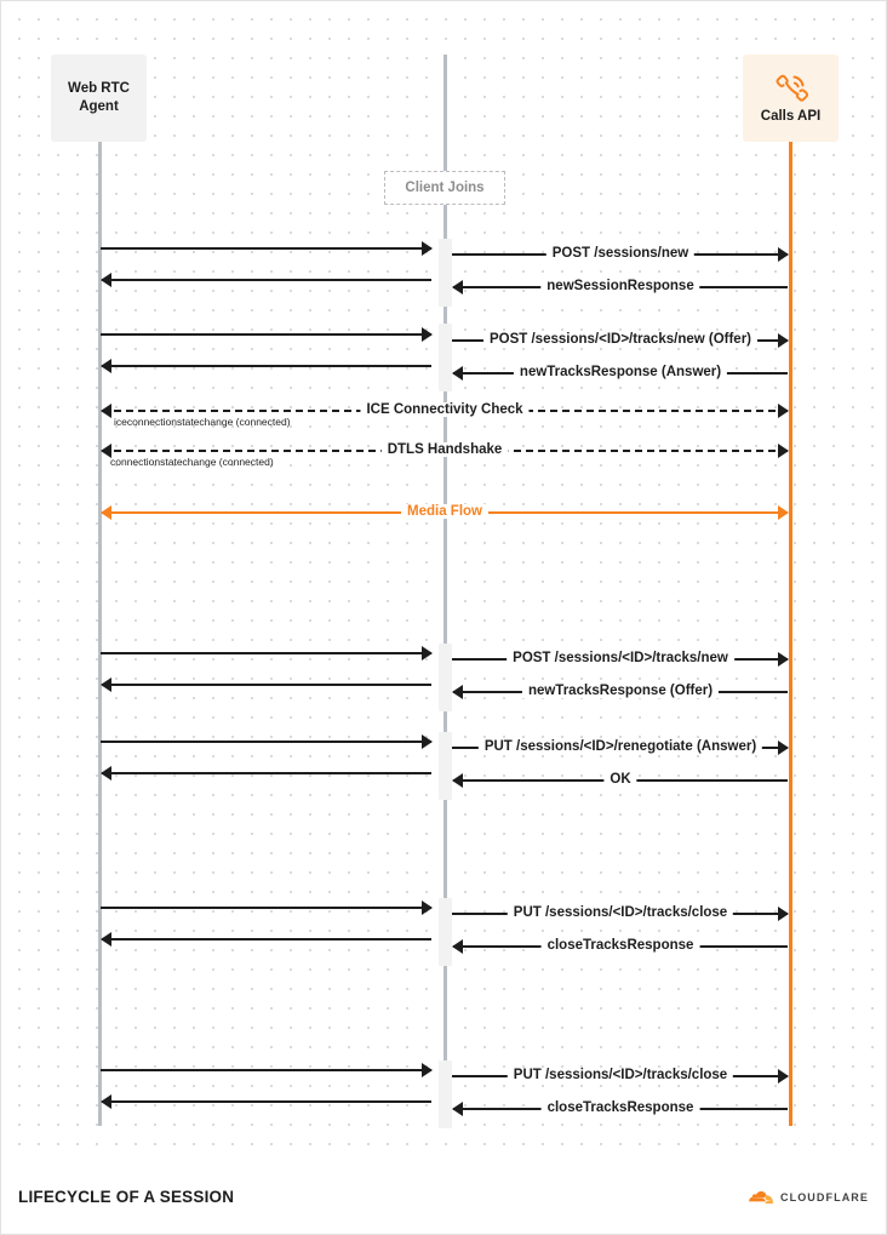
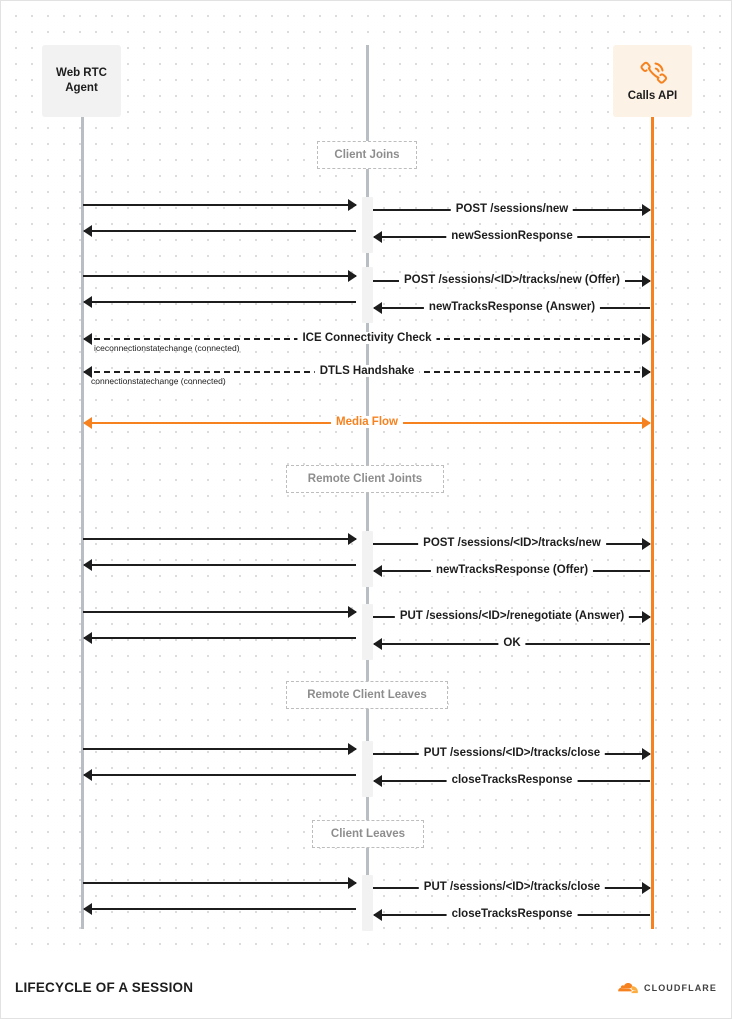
  Web RTC
  Agent
  Calls API
  Client Joins
+ Remote Client Joints
+ Remote Client Leaves
+ Client Leaves
  POST /sessions/new
  newSessionResponse
  POST /sessions/<ID>/tracks/new (Offer)
  newTracksResponse (Answer)
  ICE Connectivity Check
  iceconnectionstatechange (connected)
  DTLS Handshake
  connectionstatechange (connected)
  Media Flow
  POST /sessions/<ID>/tracks/new
  newTracksResponse (Offer)
  PUT /sessions/<ID>/renegotiate (Answer)
  OK
  PUT /sessions/<ID>/tracks/close
  closeTracksResponse
  PUT /sessions/<ID>/tracks/close
  closeTracksResponse
  LIFECYCLE OF A SESSION
  CLOUDFLARE
